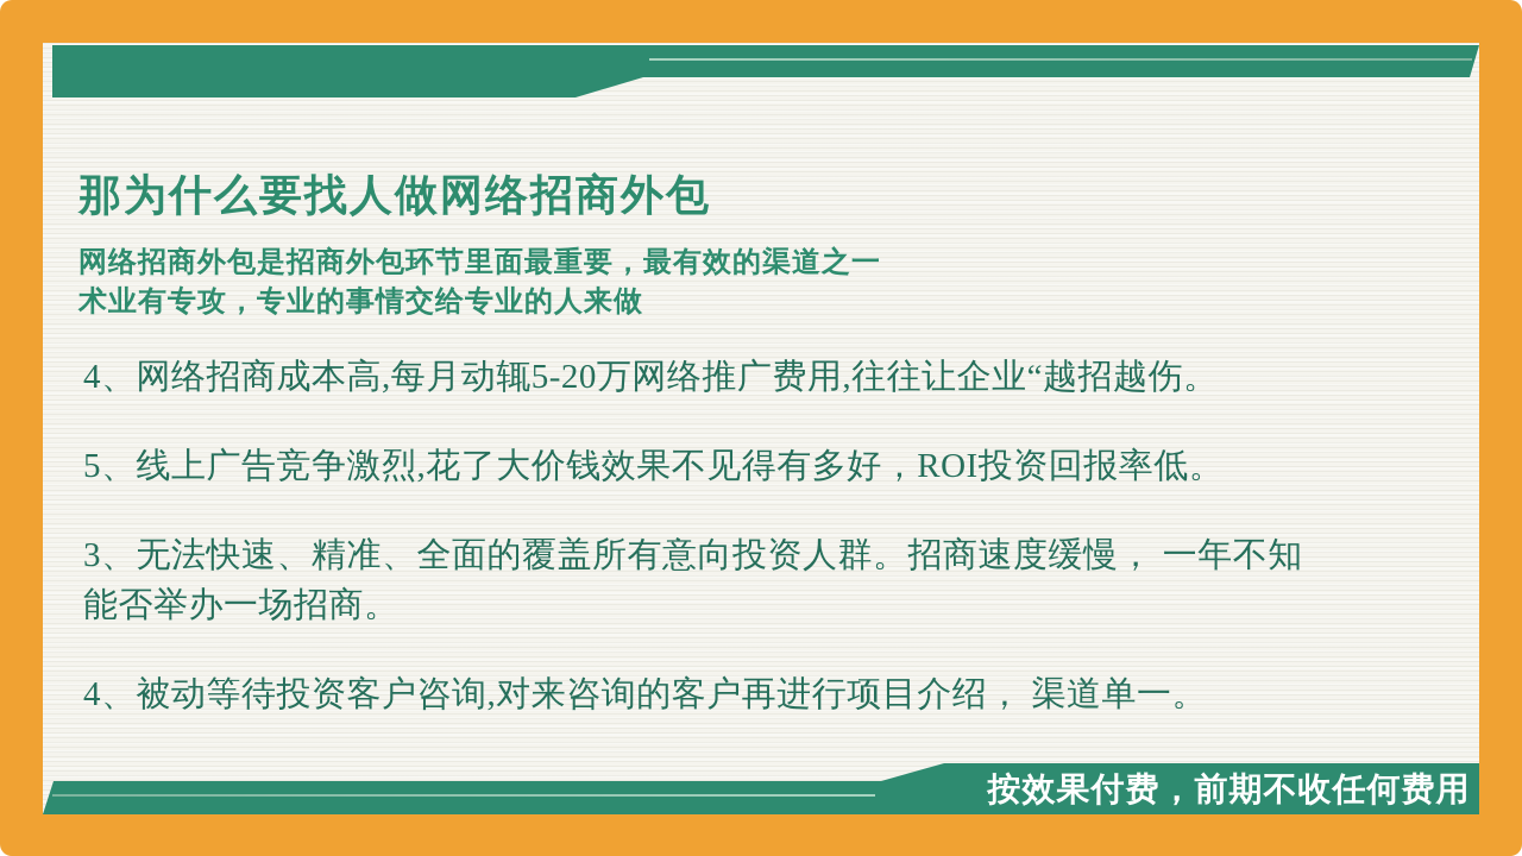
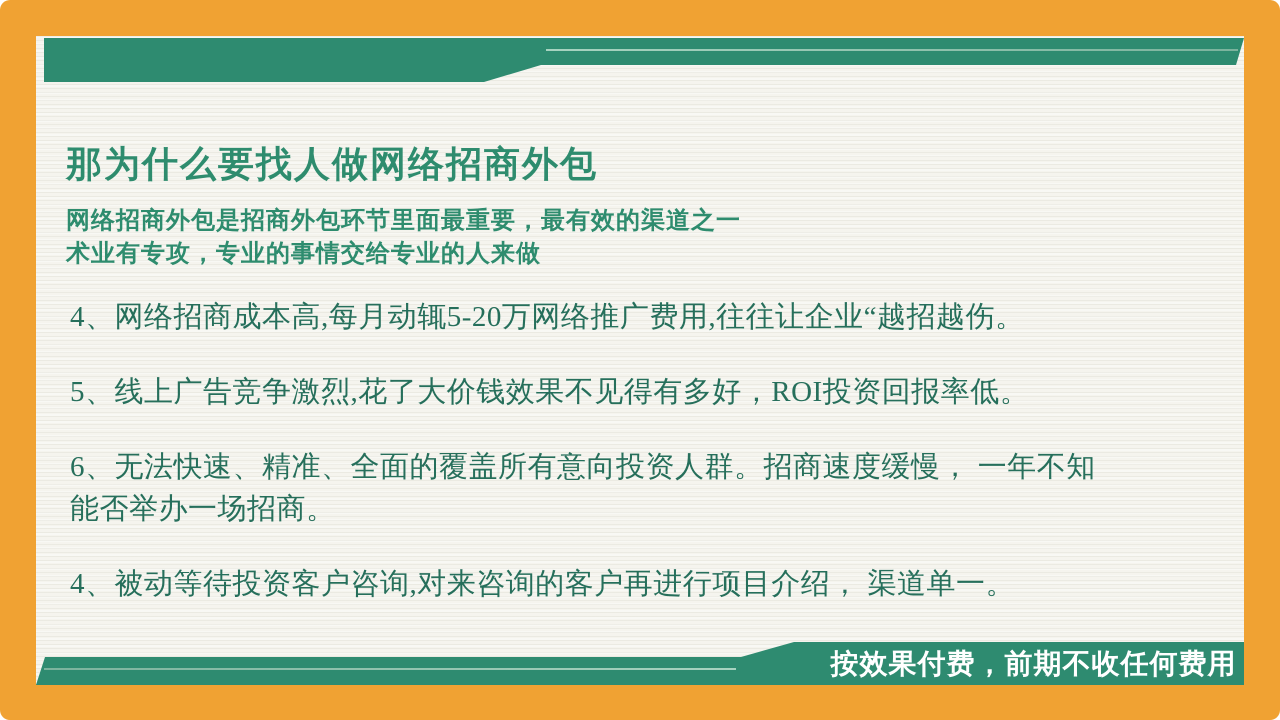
  那为什么要找人做网络招商外包
  网络招商外包是招商外包环节里面最重要，最有效的渠道之一
  术业有专攻，专业的事情交给专业的人来做
  4、网络招商成本高,每月动辄5-20万网络推广费用,往往让企业“越招越伤。
  5、线上广告竞争激烈,花了大价钱效果不见得有多好，ROI投资回报率低。
- 3、无法快速、精准、全面的覆盖所有意向投资人群。招商速度缓慢， 一年不知
+ 6、无法快速、精准、全面的覆盖所有意向投资人群。招商速度缓慢， 一年不知
  能否举办一场招商。
  4、被动等待投资客户咨询,对来咨询的客户再进行项目介绍， 渠道单一。
  按效果付费，前期不收任何费用
